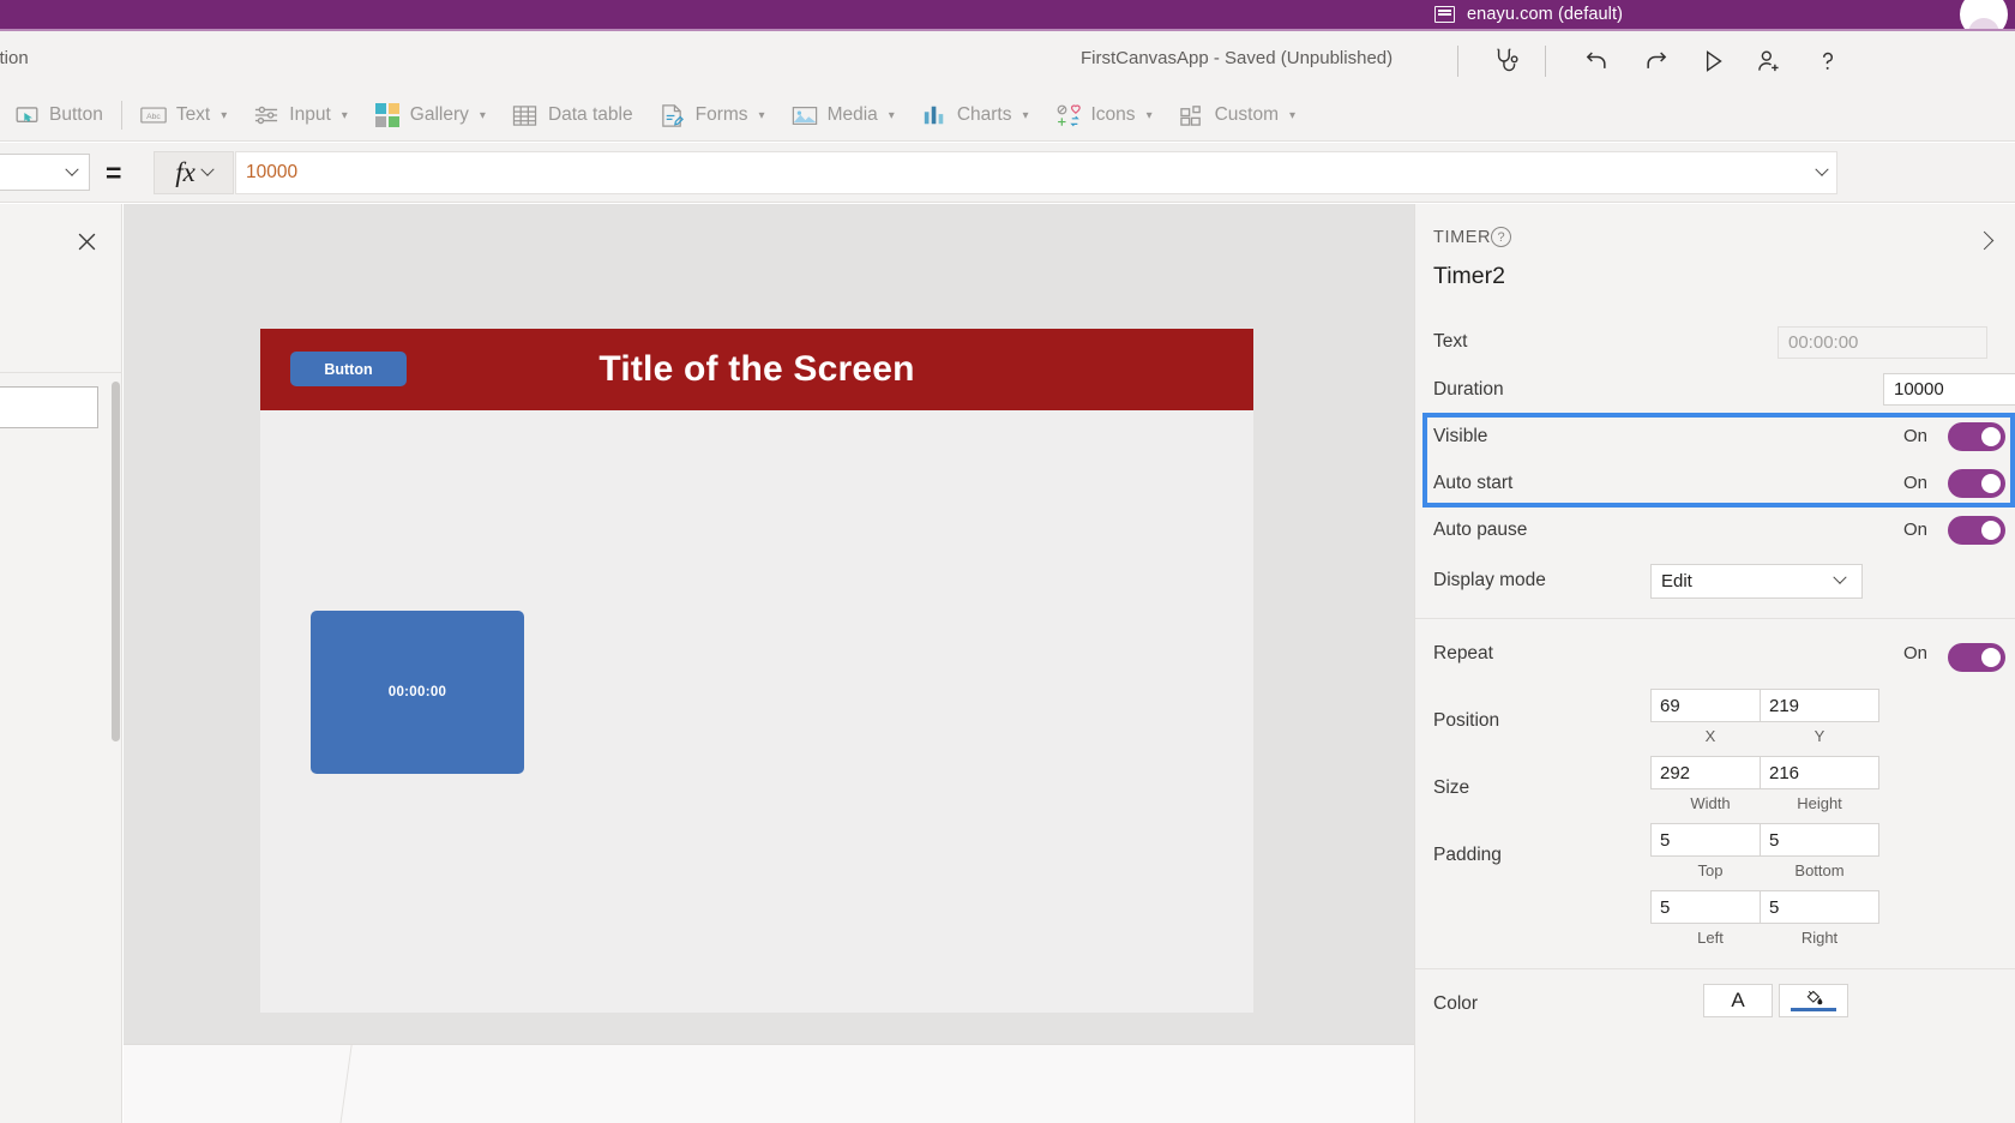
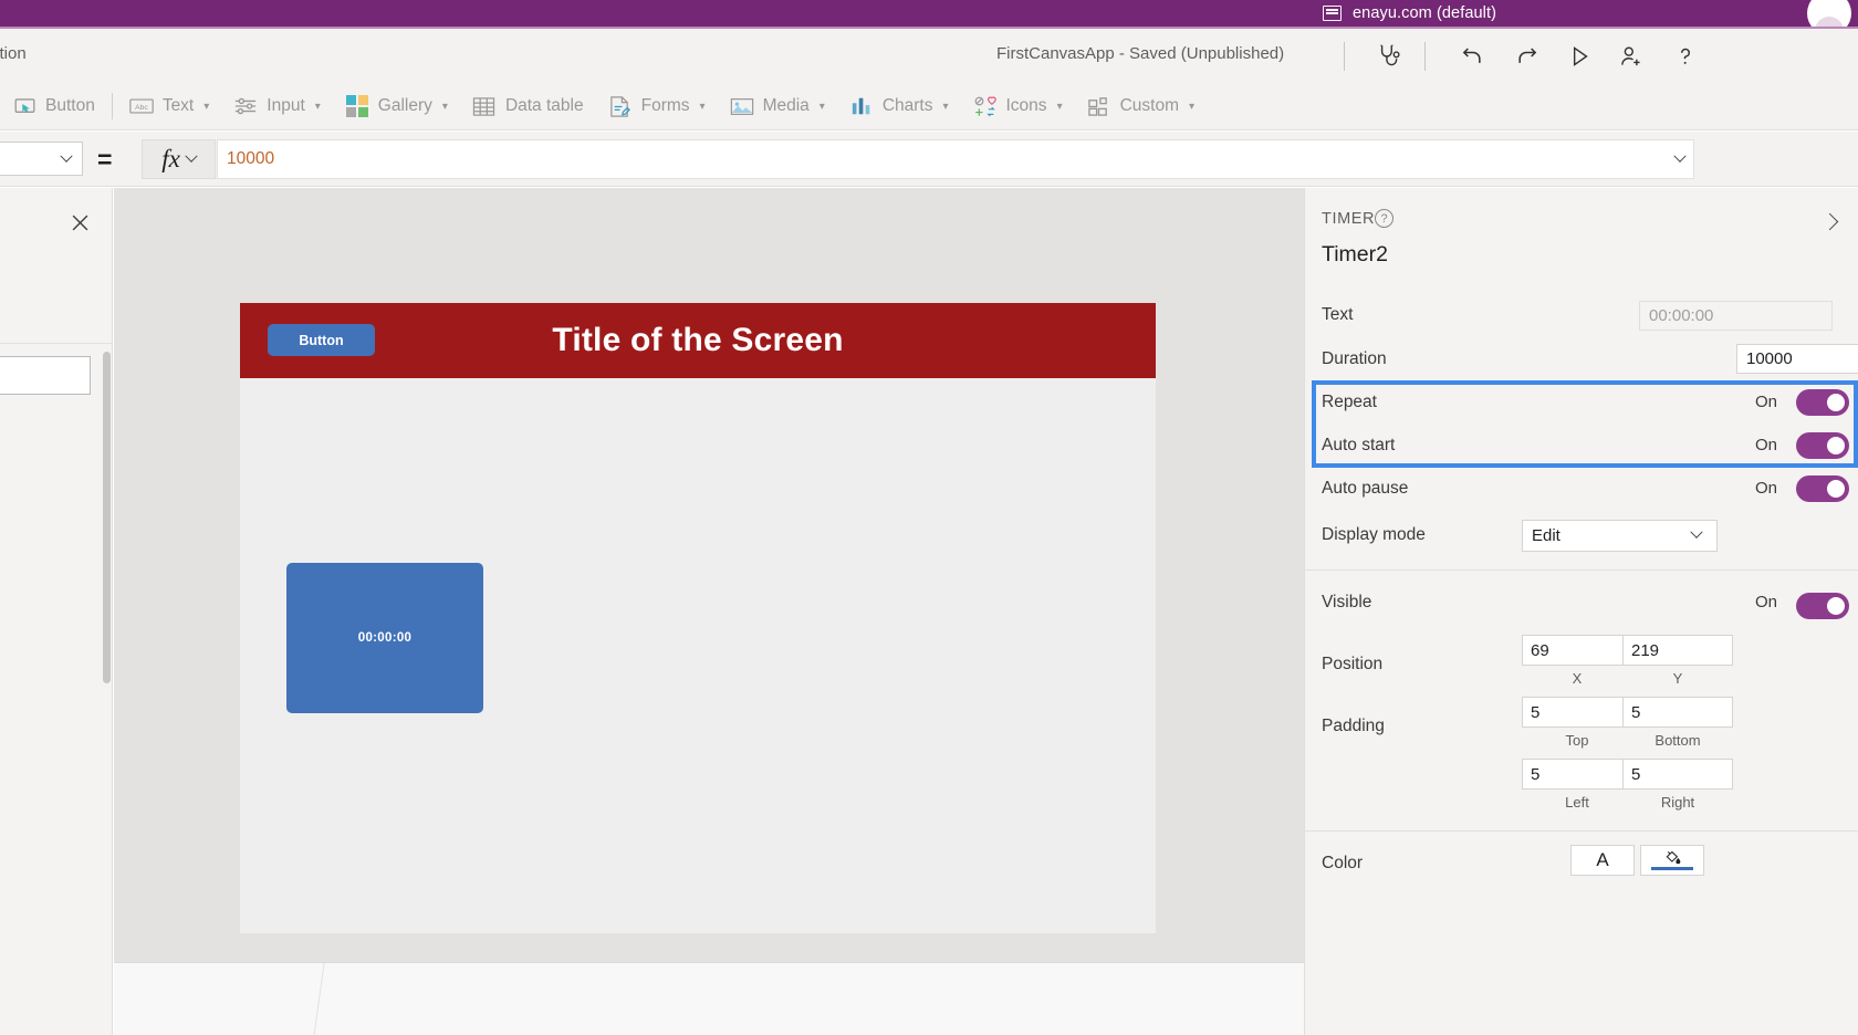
  enayu.com (default)
  tion
  FirstCanvasApp - Saved (Unpublished)
  Button
  Text
  ▾
  Input
  ▾
  Gallery
  ▾
  Data table
  Forms
  ▾
  Media
  ▾
  Charts
  ▾
  Icons
  ▾
  Custom
  ▾
  =
  fx
  10000
  Title of the Screen
  Button
  00:00:00
  TIMER
  ?
  Timer2
  Text
  00:00:00
  Duration
  10000
- Visible
+ Repeat
  On
  Auto start
  On
  Auto pause
  On
  Display mode
  Edit
- Repeat
+ Visible
  On
  Position
  69
  X
  219
  Y
- Size
- 292
- Width
- 216
- Height
  Padding
  5
  Top
  5
  Bottom
  5
  Left
  5
  Right
  Color
  A
